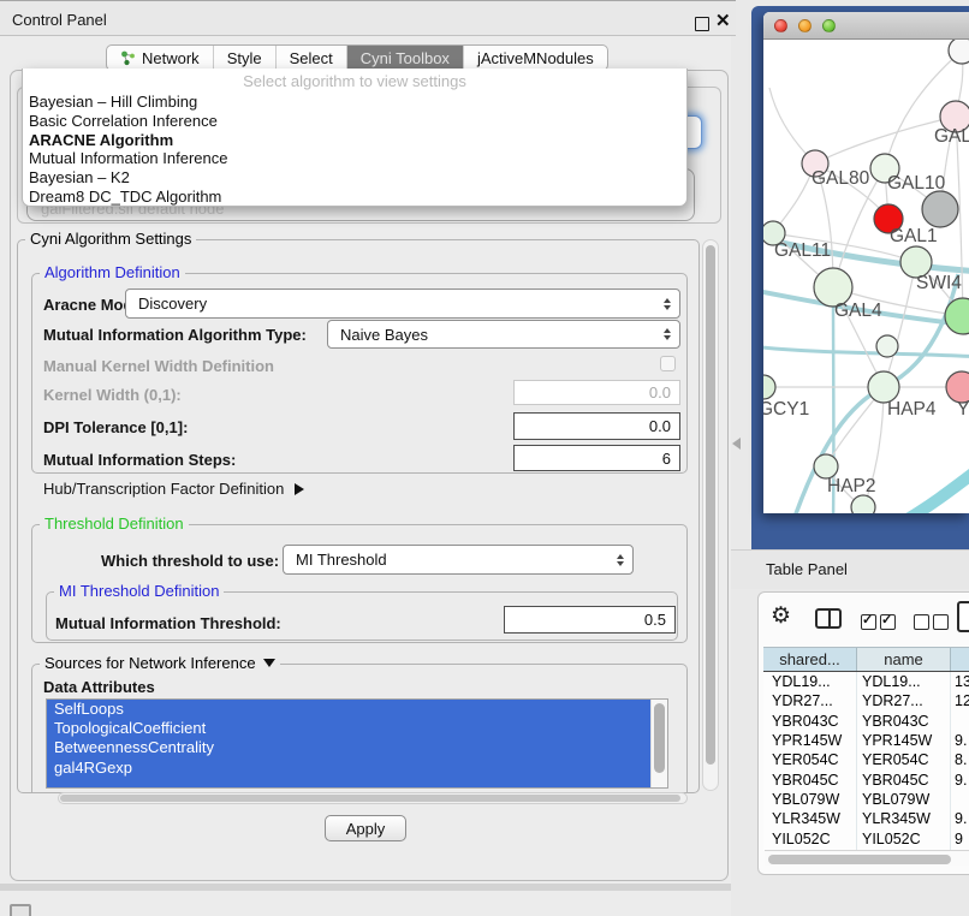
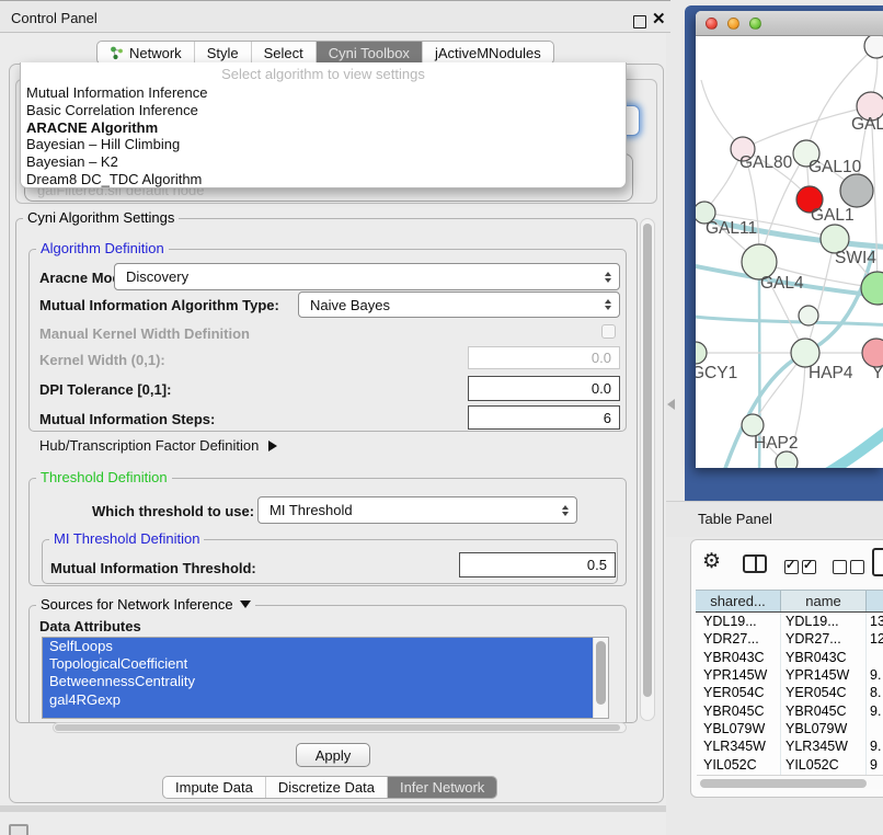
  Control Panel
  ✕
  Network
  Style
  Select
  Cyni Toolbox
  jActiveMNodules
  galFiltered.sif default node
  Select algorithm to view settings
- Bayesian – Hill Climbing
+ Mutual Information Inference
  Basic Correlation Inference
  ARACNE Algorithm
- Mutual Information Inference
+ Bayesian – Hill Climbing
  Bayesian – K2
  Dream8 DC_TDC Algorithm
  Cyni Algorithm Settings
  Algorithm Definition
  Aracne Mo
  Discovery
  Mutual Information Algorithm Type:
  Naive Bayes
  Manual Kernel Width Definition
  Kernel Width (0,1):
  0.0
  DPI Tolerance [0,1]:
  0.0
  Mutual Information Steps:
  6
  Hub/Transcription Factor Definition
  Threshold Definition
  Which threshold to use:
  MI Threshold
  MI Threshold Definition
  Mutual Information Threshold:
  0.5
  Sources for Network Inference
  Data Attributes
  SelfLoops
  TopologicalCoefficient
  BetweennessCentrality
  gal4RGexp
  Apply
+ Impute Data
+ Discretize Data
+ Infer Network
  GAL
  GAL80
  GAL10
  GAL1
  GAL11
  SWI4
  GAL4
  GCY1
  HAP4
  Y
  HAP2
  Table Panel
  ⚙
  ✓
  ✓
  shared...
  name
  YDL19...
  YDL19...
  13
  YDR27...
  YDR27...
  12
  YBR043C
  YBR043C
  YPR145W
  YPR145W
  9.
  YER054C
  YER054C
  8.
  YBR045C
  YBR045C
  9.
  YBL079W
  YBL079W
  YLR345W
  YLR345W
  9.
  YIL052C
  YIL052C
  9
